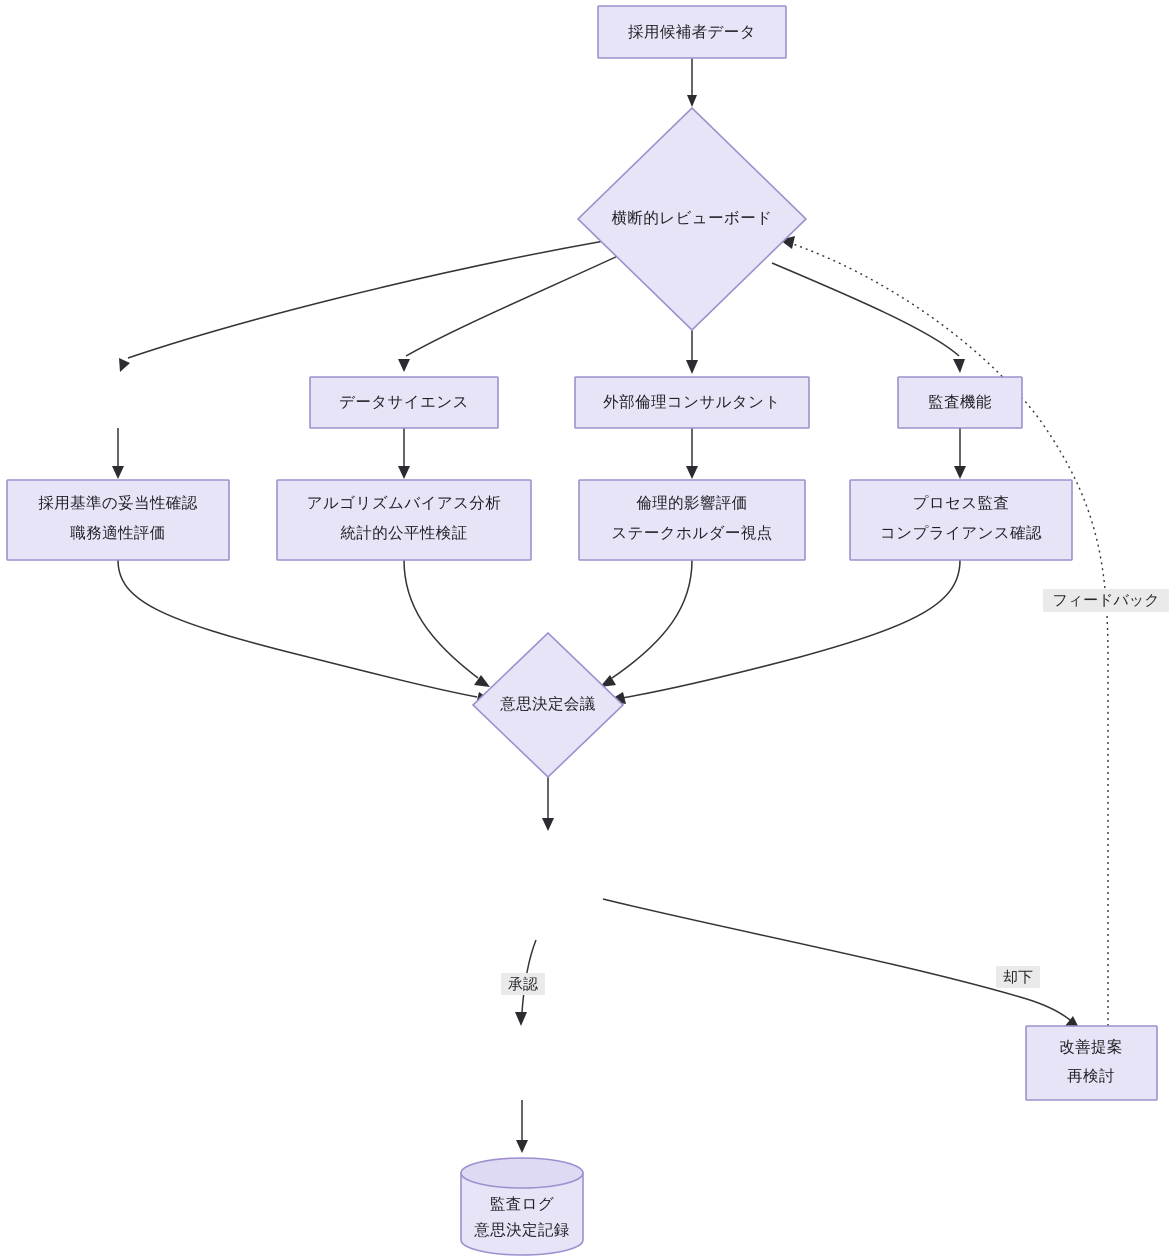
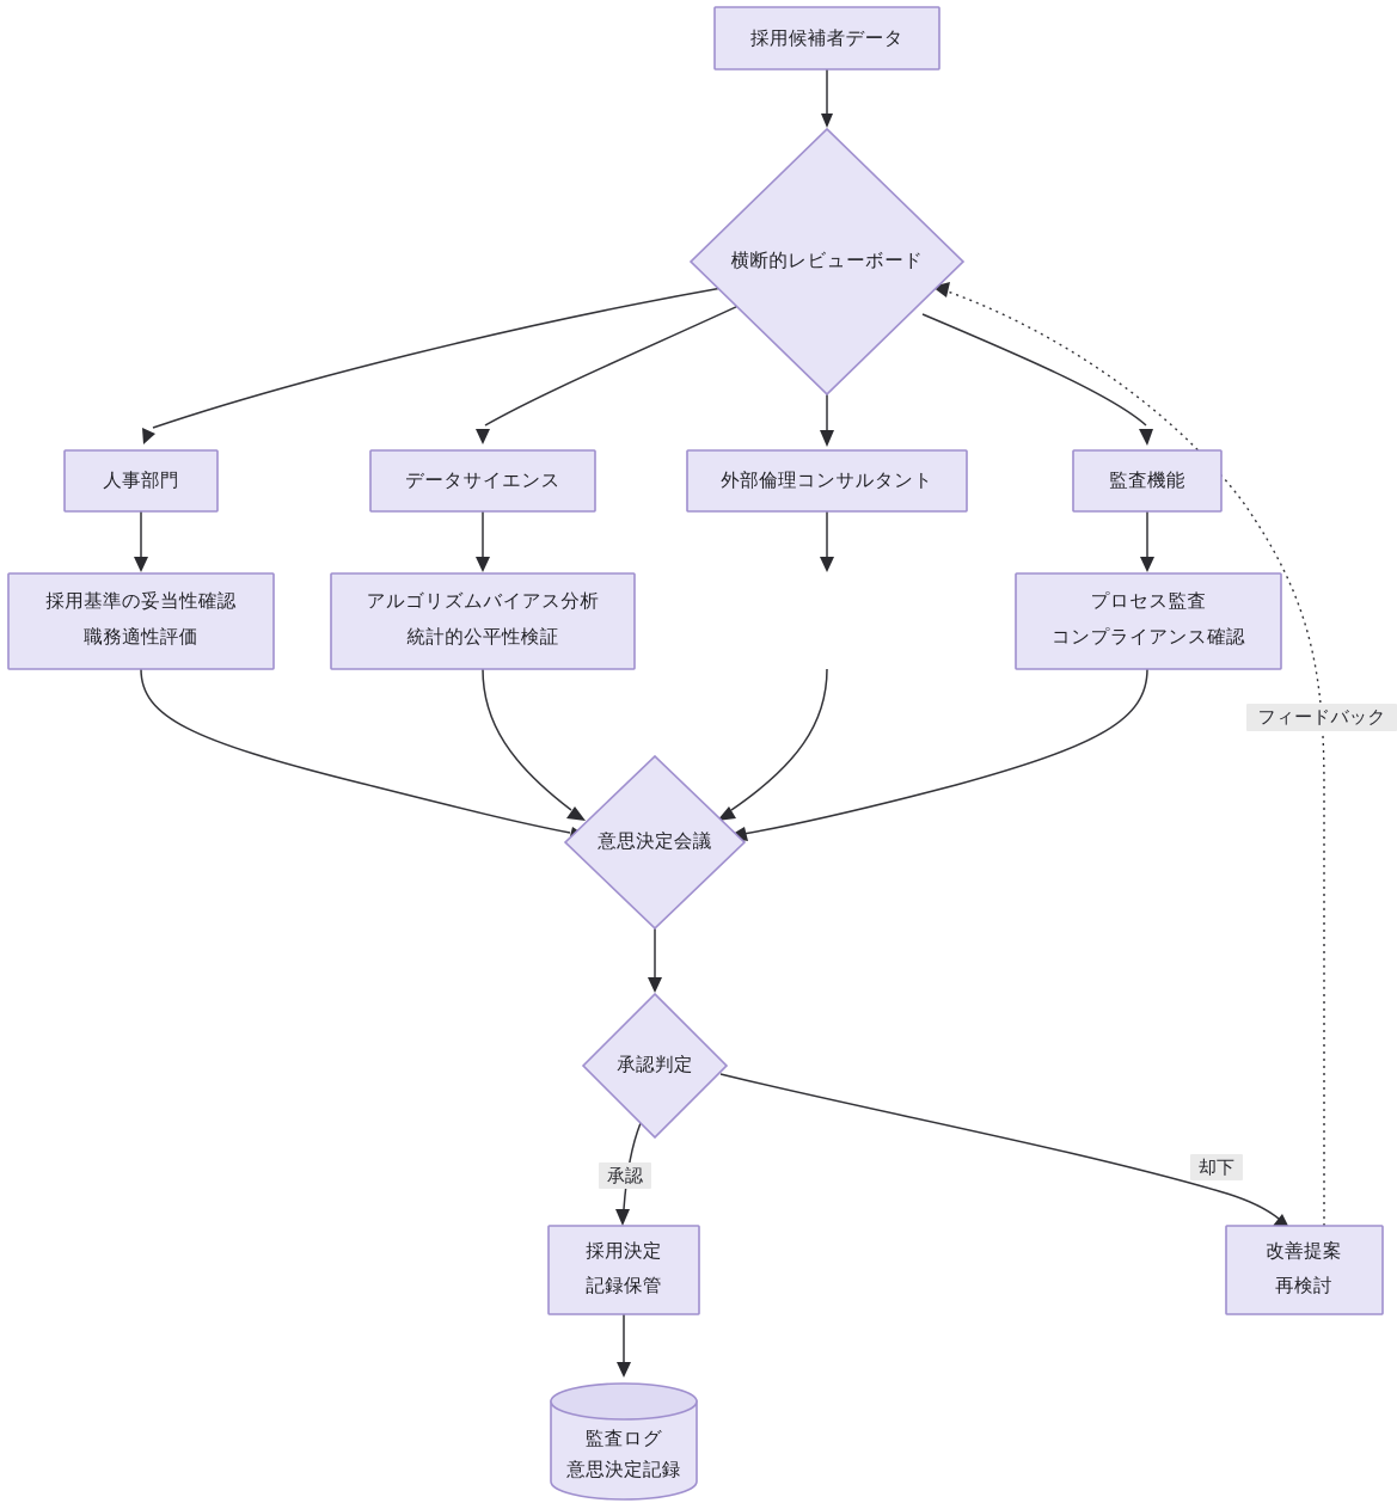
  採用候補者データ
  横断的レビューボード
+ 人事部門
  データサイエンス
  外部倫理コンサルタント
  監査機能
  採用基準の妥当性確認
  職務適性評価
  アルゴリズムバイアス分析
  統計的公平性検証
- 倫理的影響評価
- ステークホルダー視点
  プロセス監査
  コンプライアンス確認
  意思決定会議
+ 承認判定
+ 採用決定
+ 記録保管
  改善提案
  再検討
  監査ログ
  意思決定記録
  承認
  却下
  フィードバック
